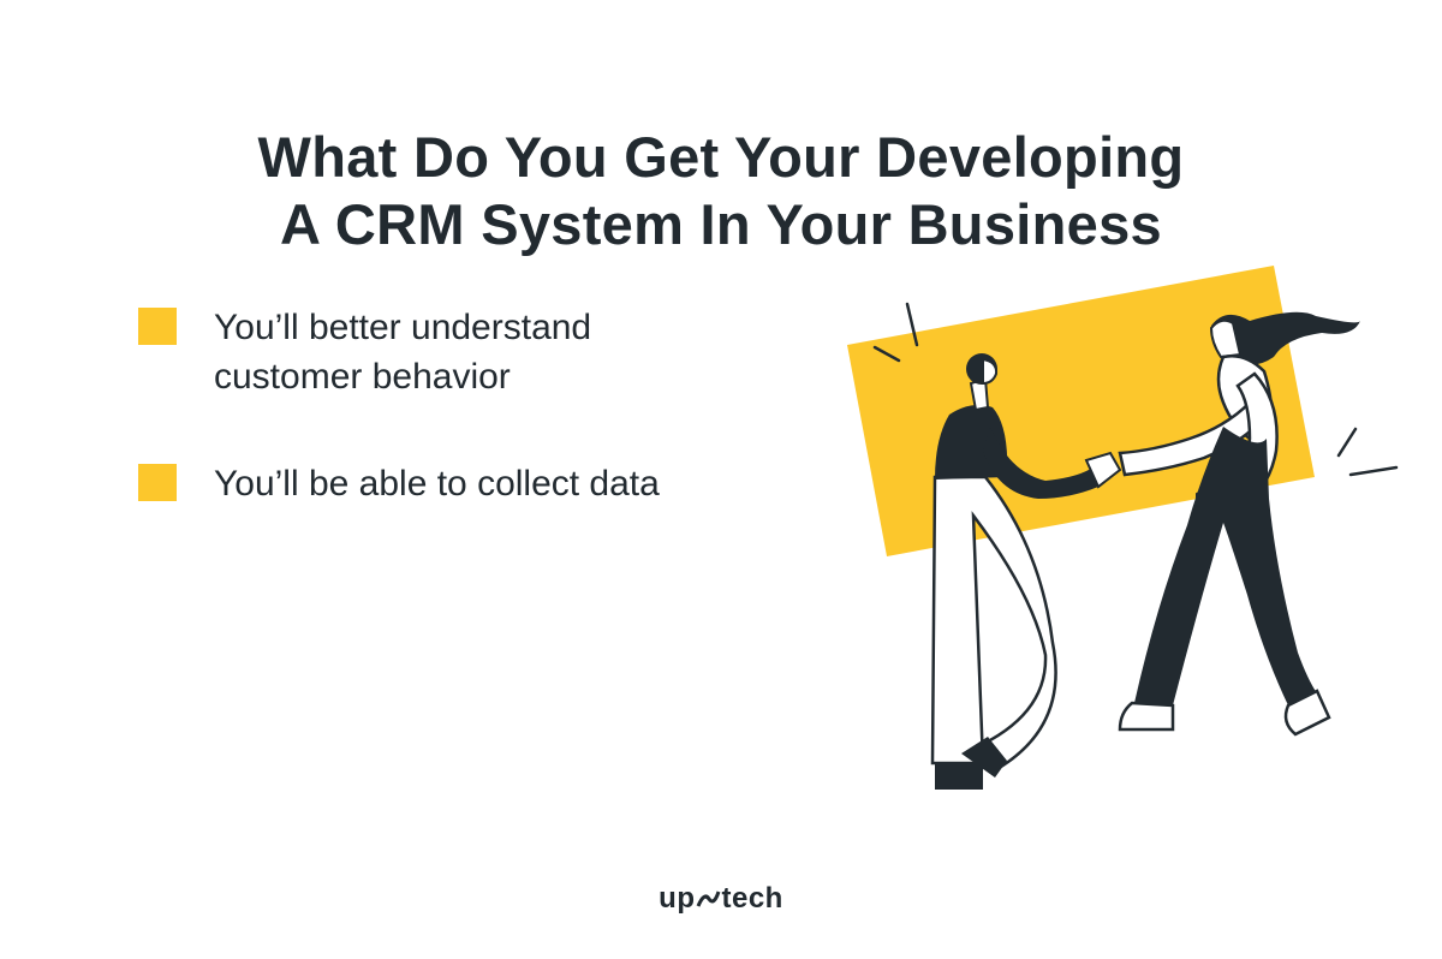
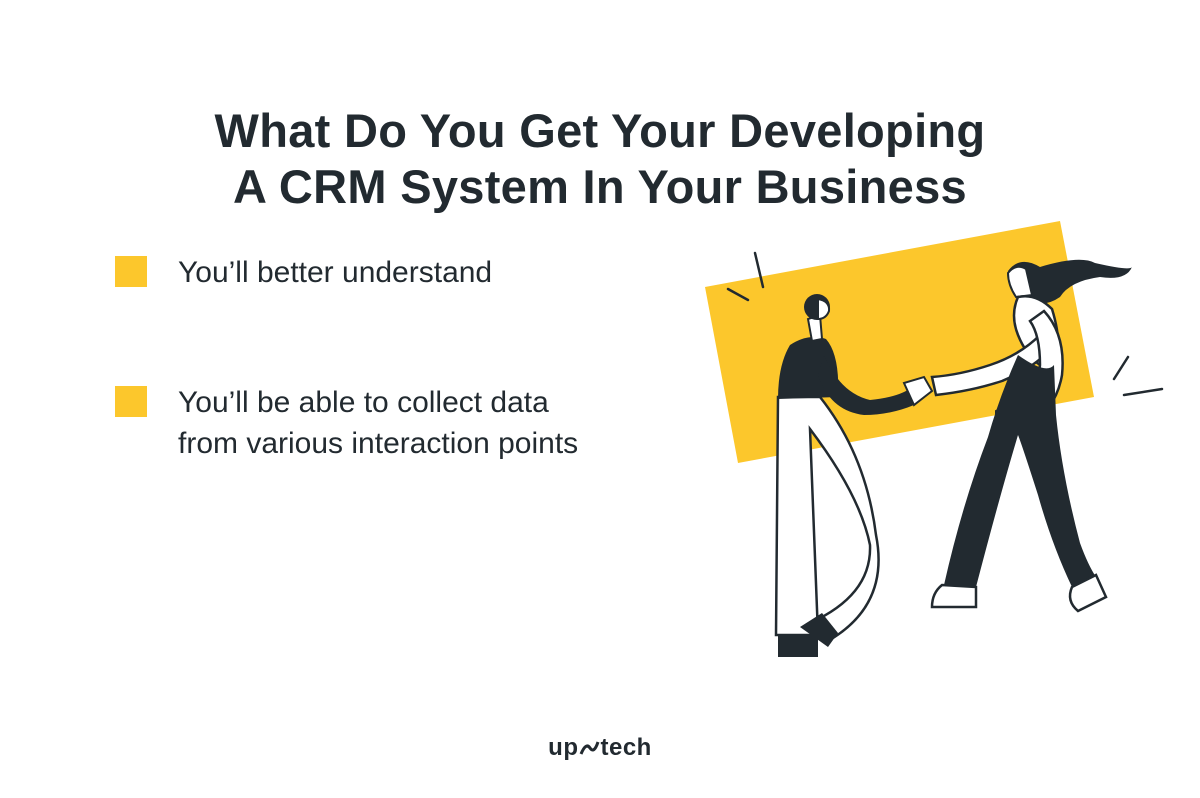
  What Do You Get Your Developing
  A CRM System In Your Business
  You’ll better understand
- customer behavior
  You’ll be able to collect data
+ from various interaction points
  up tech
